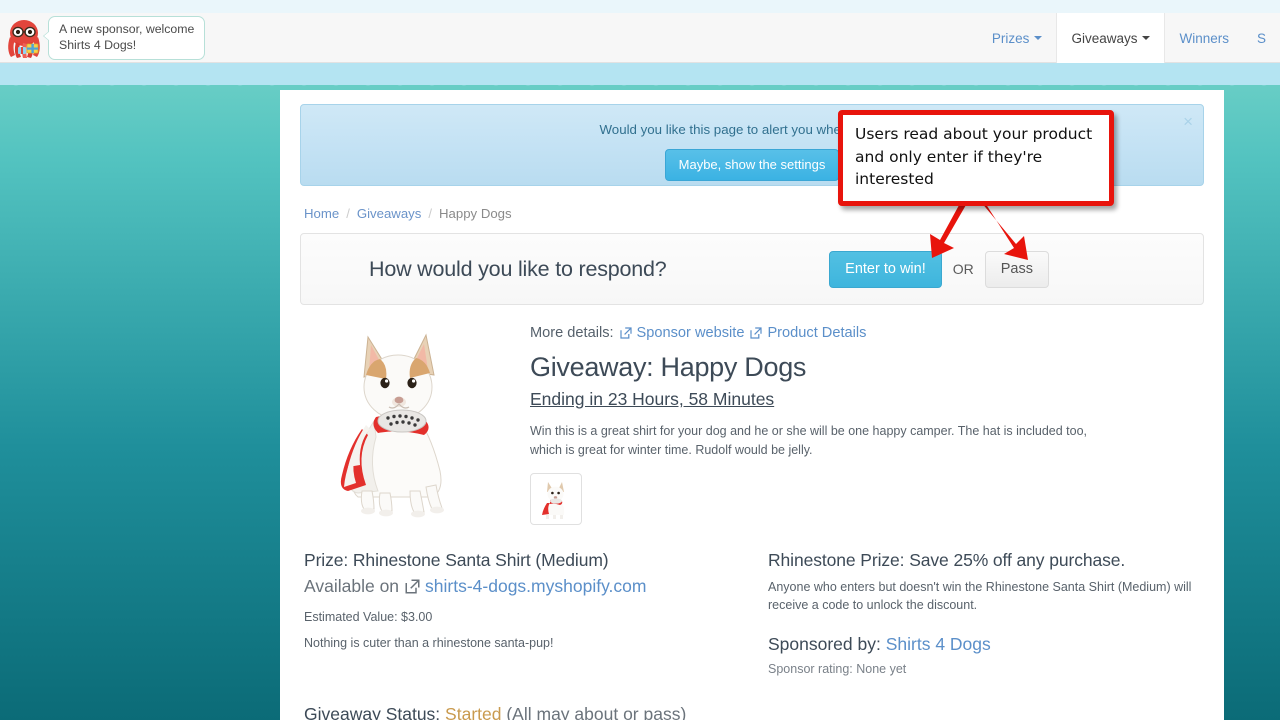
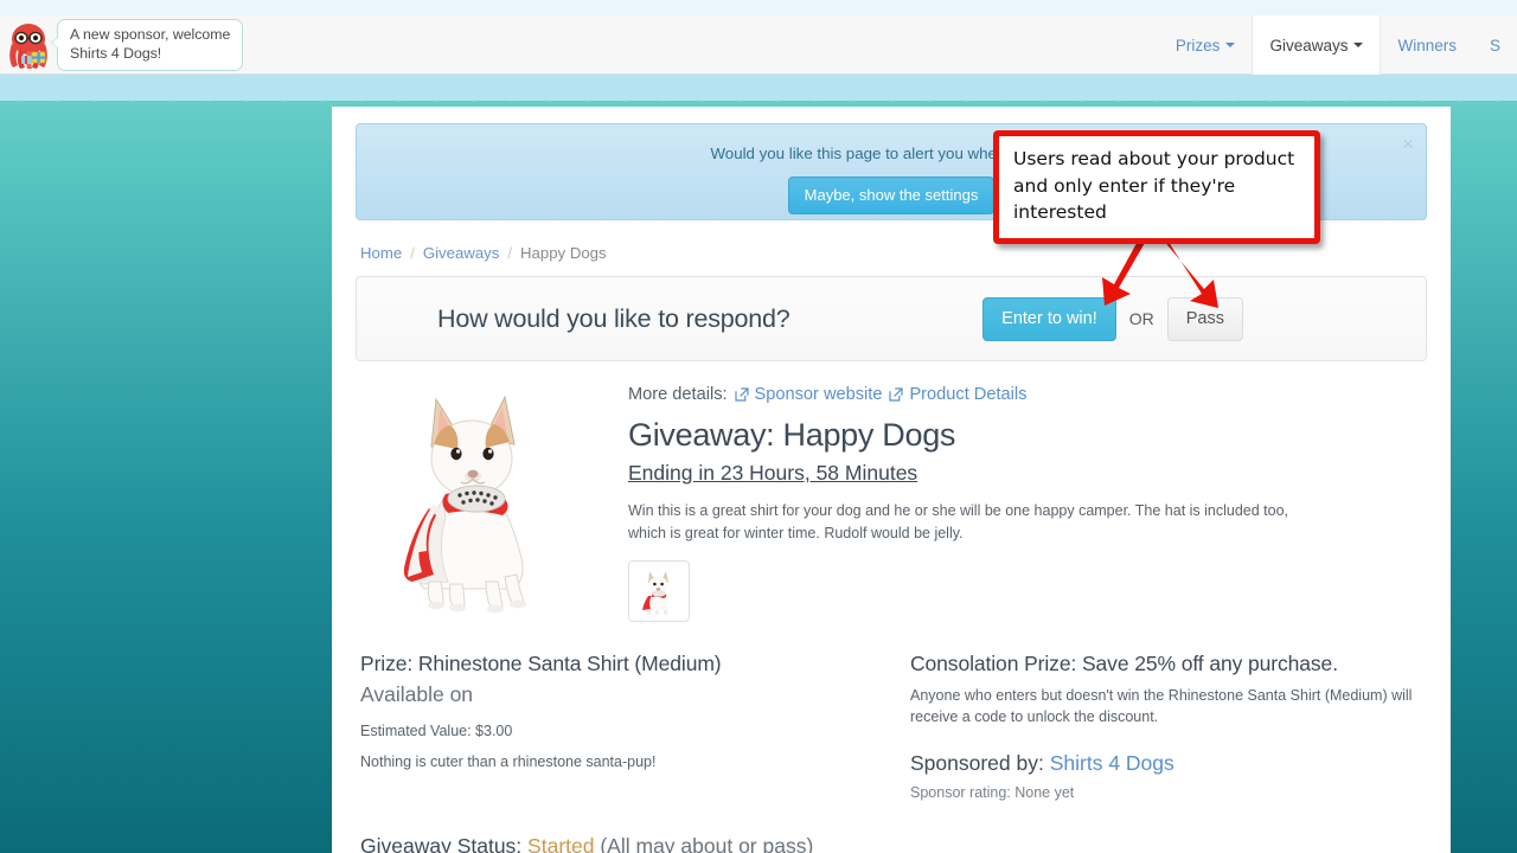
  A new sponsor, welcome
  Shirts 4 Dogs!
  Prizes
  Giveaways
  Winners
  S
  ×
  Would you like this page to alert you wh
  Maybe, show the settings
  Home
  /
  Giveaways
  /
  Happy Dogs
  How would you like to respond?
  Enter to win!
  OR
  Pass
  More details:
  Sponsor website
  Product Details
  Giveaway: Happy Dogs
  Ending in 23 Hours, 58 Minutes
  Win this is a great shirt for your dog and he or she will be one happy camper. The hat is included too, which is great for winter time. Rudolf would be jelly.
  Prize: Rhinestone Santa Shirt (Medium)
  Available on
- shirts-4-dogs.myshopify.com
  Estimated Value: $3.00
  Nothing is cuter than a rhinestone santa-pup!
- Rhinestone Prize: Save 25% off any purchase.
+ Consolation Prize: Save 25% off any purchase.
  Anyone who enters but doesn't win the Rhinestone Santa Shirt (Medium) will receive a code to unlock the discount.
  Sponsored by: Shirts 4 Dogs
  Sponsor rating: None yet
  Giveaway Status: Started (All may about or pass)
  Users read about your product and only enter if they're interested
